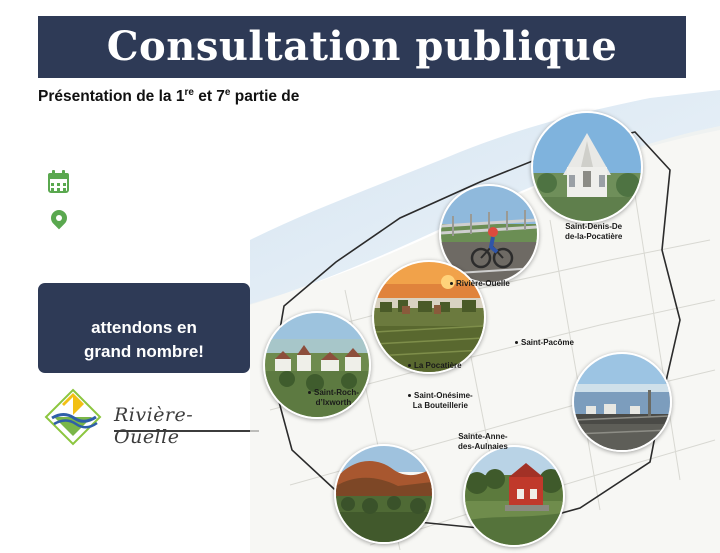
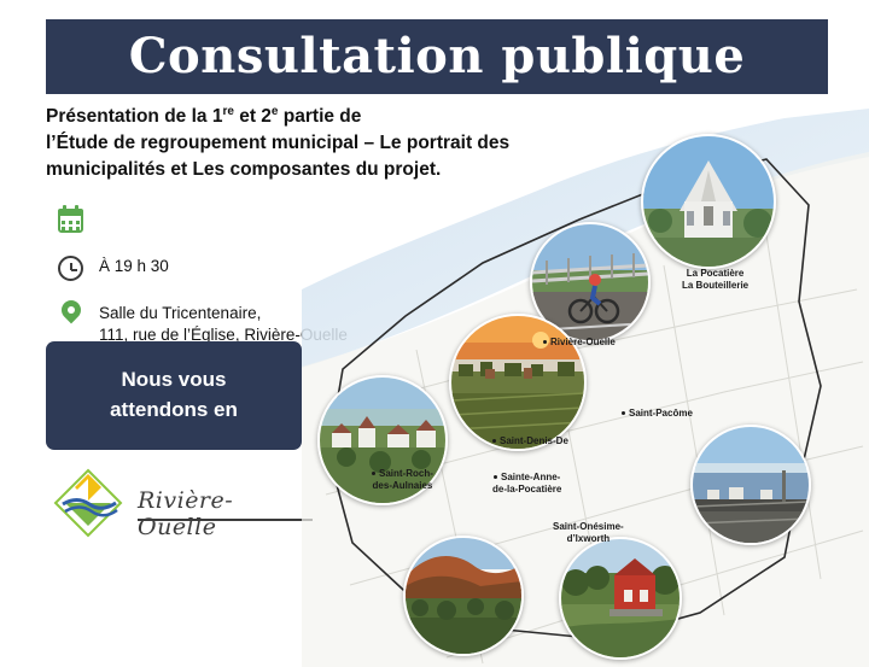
  Consultation publique
- Présentation de la 1re et 7e partie de
+ Présentation de la 1re et 2e partie de
+ l’Étude de regroupement municipal – Le portrait des
+ municipalités et Les composantes du projet.
+ À 19 h 30
+ Salle du Tricentenaire,
+ 111, rue de l’Église, Rivière-Ouelle
+ Nous vous
  attendons en
- grand nombre!
  Rivière-Ouelle
- Saint-Denis-De
+ La Pocatière
- de-la-Pocatière
+ La Bouteillerie
  Rivière-Ouelle
  Saint-Pacôme
- La Pocatière
+ Saint-Denis-De
  Saint-Roch-
- d’Ixworth
+ des-Aulnaies
- Saint-Onésime-
+ Sainte-Anne-
- La Bouteillerie
+ de-la-Pocatière
- Sainte-Anne-
+ Saint-Onésime-
- des-Aulnaies
+ d’Ixworth
